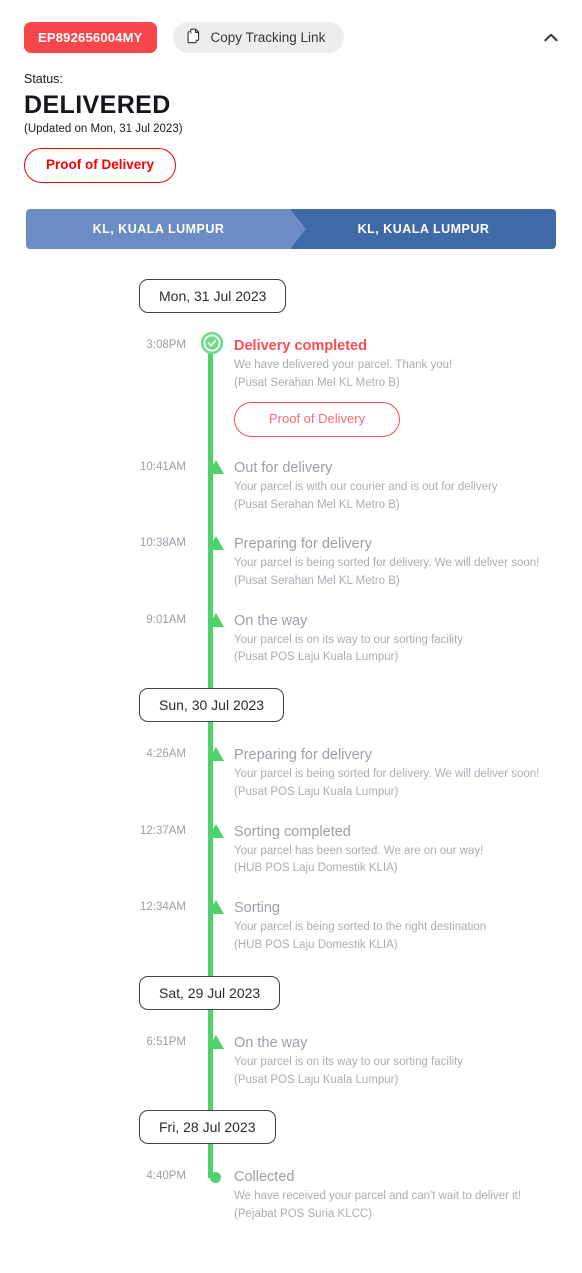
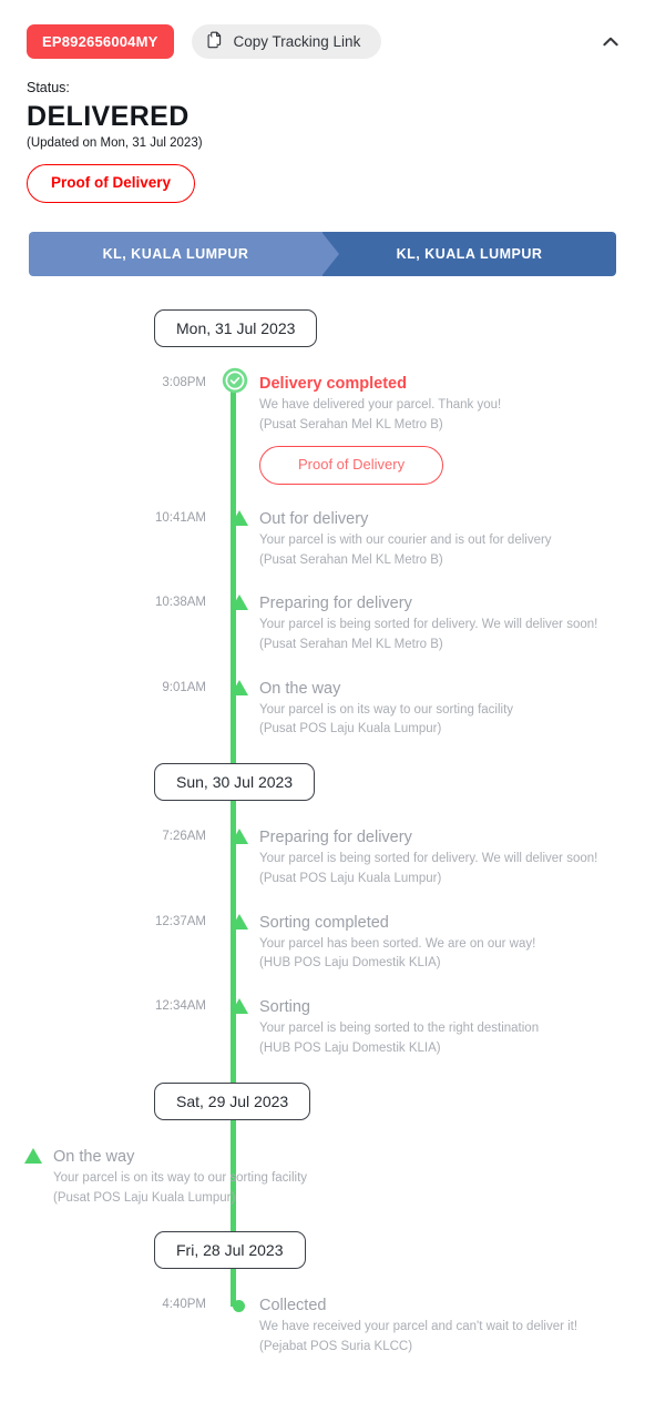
  EP892656004MY
  Copy Tracking Link
  Status:
  DELIVERED
  (Updated on Mon, 31 Jul 2023)
  Proof of Delivery
  KL, KUALA LUMPUR
  KL, KUALA LUMPUR
  Mon, 31 Jul 2023
  3:08PM
  Delivery completed
  We have delivered your parcel. Thank you!
  (Pusat Serahan Mel KL Metro B)
  Proof of Delivery
  10:41AM
  Out for delivery
  Your parcel is with our courier and is out for delivery
  (Pusat Serahan Mel KL Metro B)
  10:38AM
  Preparing for delivery
  Your parcel is being sorted for delivery. We will deliver soon!
  (Pusat Serahan Mel KL Metro B)
  9:01AM
  On the way
  Your parcel is on its way to our sorting facility
  (Pusat POS Laju Kuala Lumpur)
  Sun, 30 Jul 2023
- 4:26AM
+ 7:26AM
  Preparing for delivery
  Your parcel is being sorted for delivery. We will deliver soon!
  (Pusat POS Laju Kuala Lumpur)
  12:37AM
  Sorting completed
  Your parcel has been sorted. We are on our way!
  (HUB POS Laju Domestik KLIA)
  12:34AM
  Sorting
  Your parcel is being sorted to the right destination
  (HUB POS Laju Domestik KLIA)
  Sat, 29 Jul 2023
- 6:51PM
  On the way
  Your parcel is on its way to our sorting facility
  (Pusat POS Laju Kuala Lumpur)
  Fri, 28 Jul 2023
  4:40PM
  Collected
  We have received your parcel and can't wait to deliver it!
  (Pejabat POS Suria KLCC)
